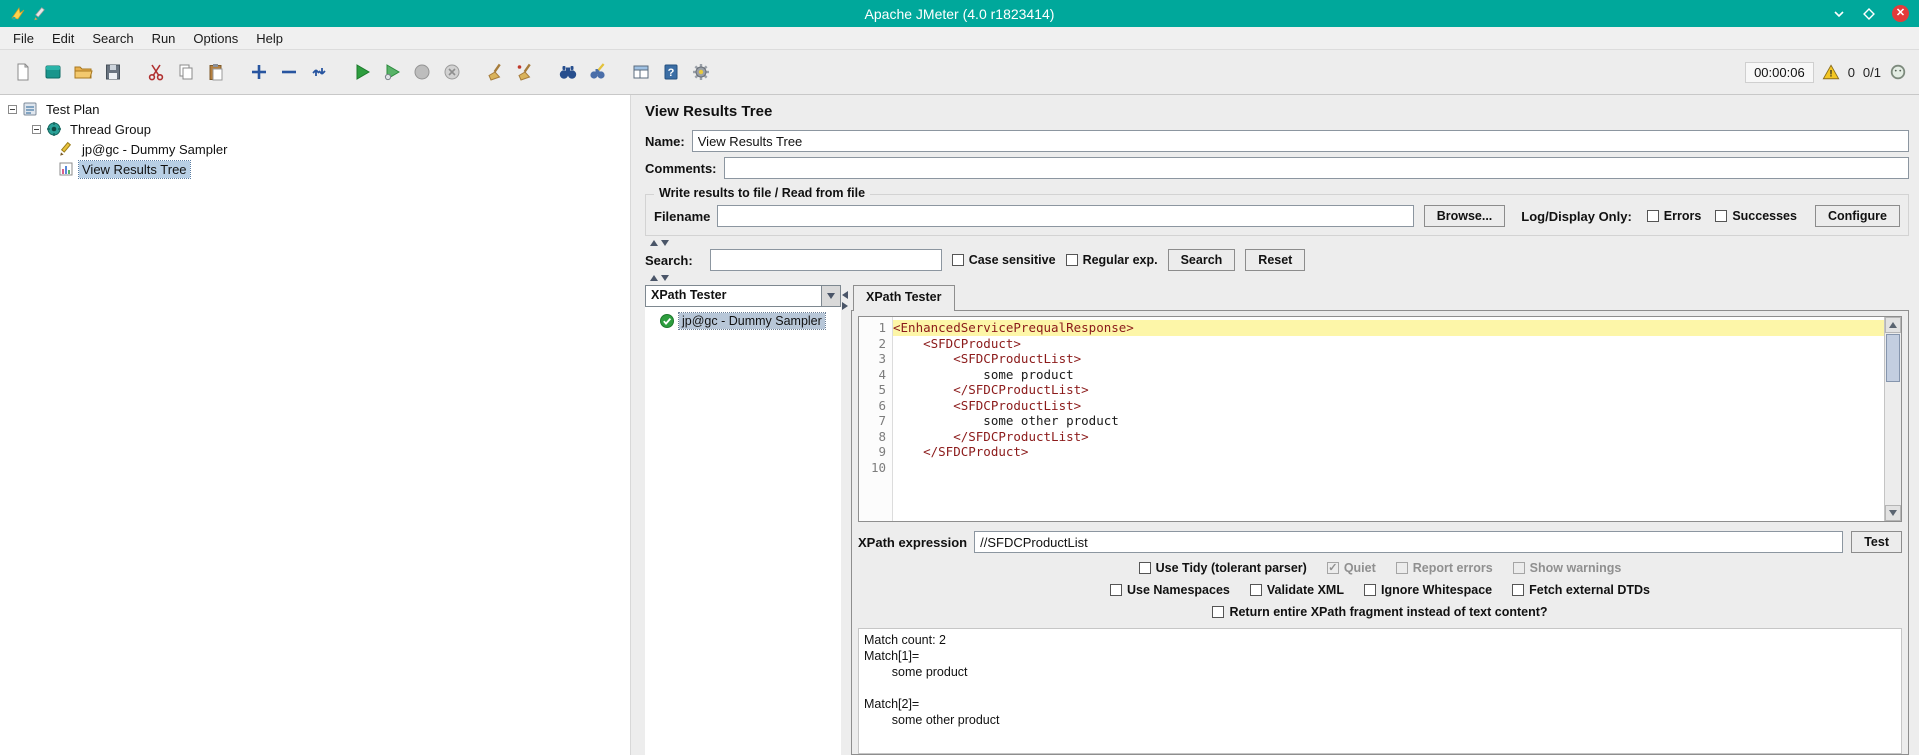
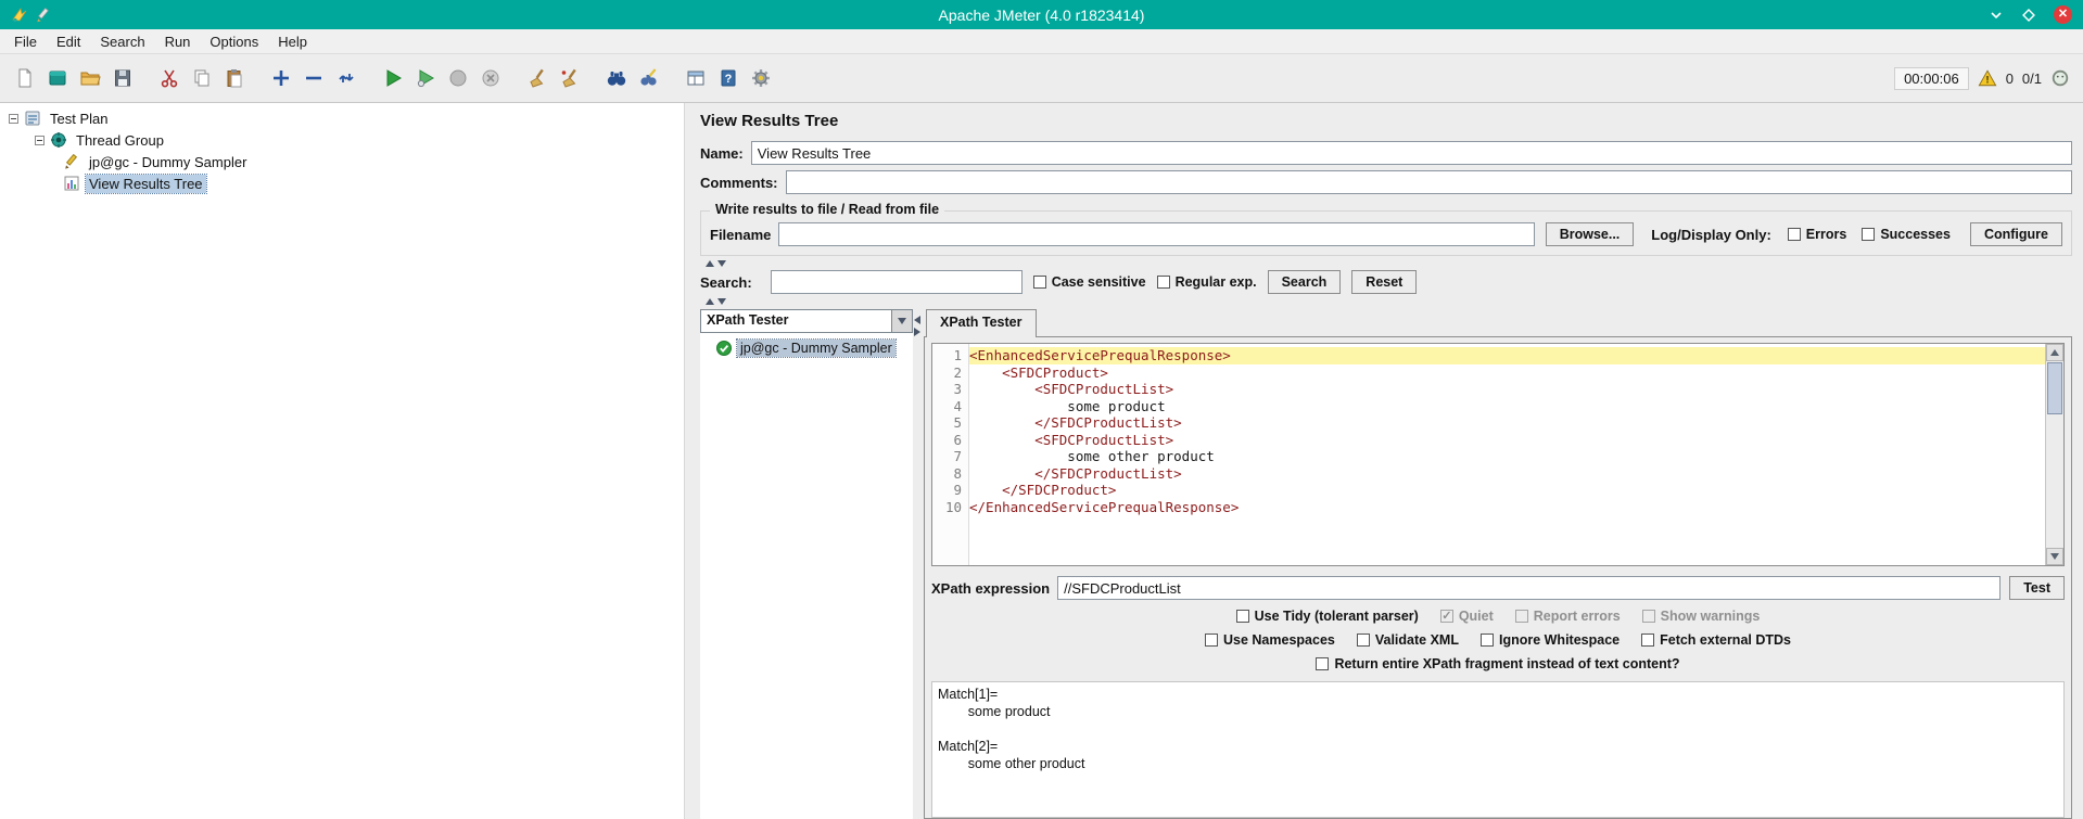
  Apache JMeter (4.0 r1823414)
  ✕
  File
  Edit
  Search
  Run
  Options
  Help
  ?
  00:00:06
  !
  0
  0/1
  Test Plan
  Thread Group
  jp@gc - Dummy Sampler
  View Results Tree
  View Results Tree
  Name:
  View Results Tree
  Comments:
  Write results to file / Read from file
  Filename
  Browse...
  Log/Display Only:
  Errors
  Successes
  Configure
  Search:
  Case sensitive
  Regular exp.
  Search
  Reset
  XPath Tester
  jp@gc - Dummy Sampler
  XPath Tester
  1
  2
  3
  4
  5
  6
  7
  8
  9
  10
  <EnhancedServicePrequalResponse>
  <SFDCProduct>
  <SFDCProductList>
  some product
  </SFDCProductList>
  <SFDCProductList>
  some other product
  </SFDCProductList>
  </SFDCProduct>
+ </EnhancedServicePrequalResponse>
  XPath expression
  //SFDCProductList
  Test
  Use Tidy (tolerant parser)
  Quiet
  Report errors
  Show warnings
  Use Namespaces
  Validate XML
  Ignore Whitespace
  Fetch external DTDs
  Return entire XPath fragment instead of text content?
- Match count: 2
  Match[1]=
  some product
  Match[2]=
  some other product
